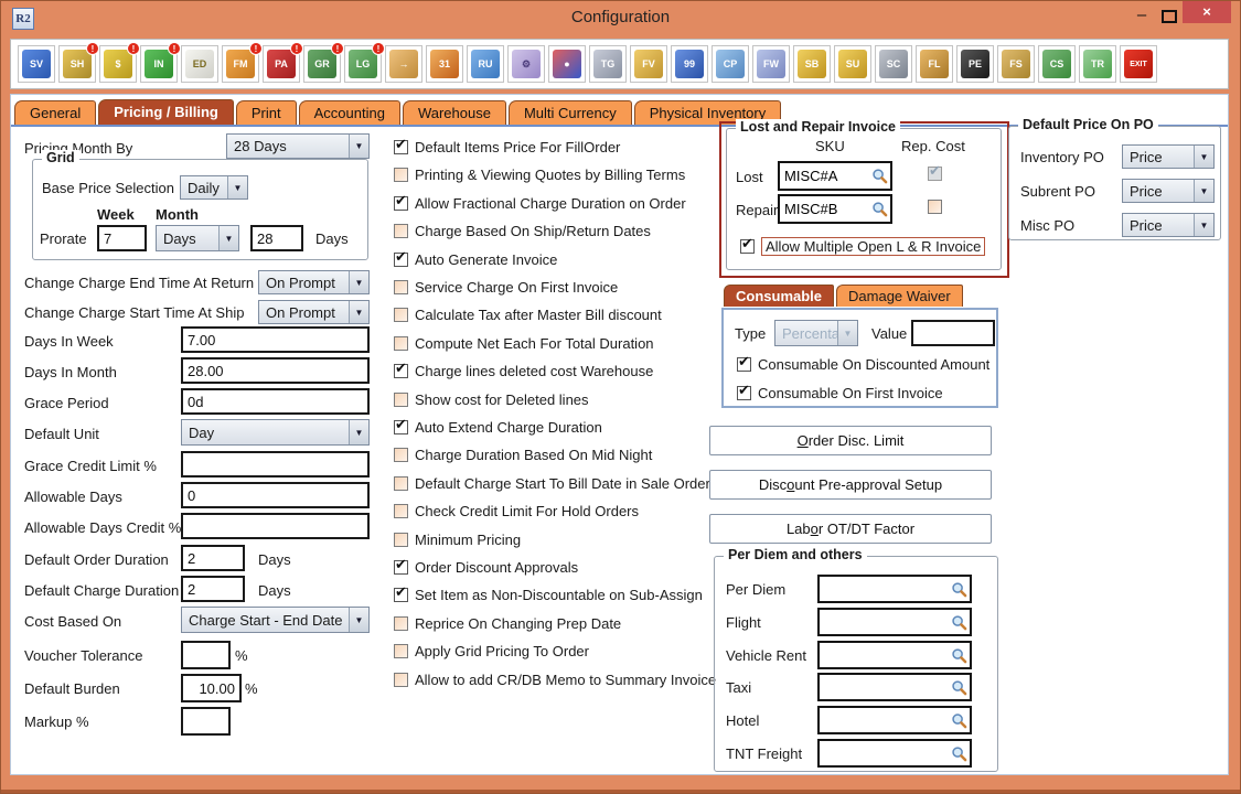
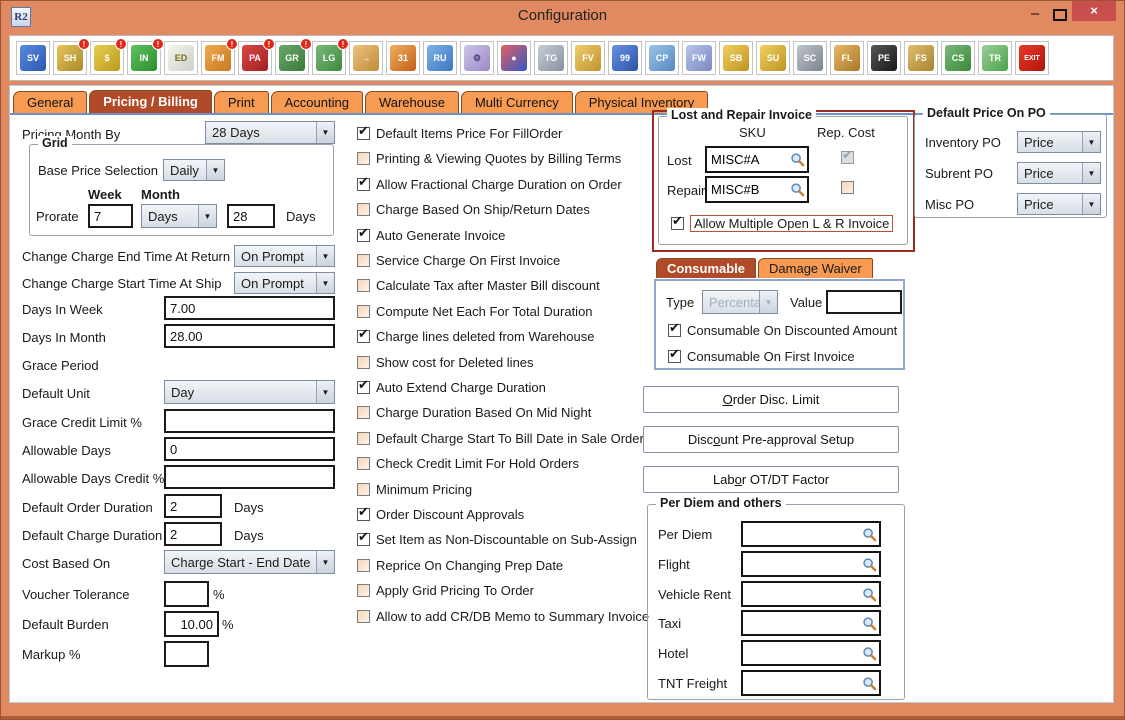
  R2
  Configuration
  –
  ×
  SV
  SH
  !
  $
  !
  IN
  !
  ED
  FM
  !
  PA
  !
  GR
  !
  LG
  !
  →
  31
  RU
  ⚙
  ●
  TG
  FV
  99
  CP
  FW
  SB
  SU
  SC
  FL
  PE
  FS
  CS
  TR
  General
  Pricing / Billing
  Print
  Accounting
  Warehouse
  Multi Currency
  Physical Inventory
  Pricing Month By
  28 Days
  ▼
  Grid
  Base Price Selection
  Daily
  ▼
  Week
  Month
  Prorate
  7
  Days
  ▼
  28
  Days
  Change Charge End Time At Return
  On Prompt
  ▼
  Change Charge Start Time At Ship
  On Prompt
  ▼
  Days In Week
  7.00
  Days In Month
  28.00
  Grace Period
- 0d
  Default Unit
  Day
  ▼
  Grace Credit Limit %
  Allowable Days
  0
  Allowable Days Credit %
  Default Order Duration
  2
  Days
  Default Charge Duration
  2
  Days
  Cost Based On
  Charge Start - End Date
  ▼
  Voucher Tolerance
  %
  Default Burden
  10.00
  %
  Markup %
  ✔
  Default Items Price For FillOrder
  Printing & Viewing Quotes by Billing Terms
  ✔
  Allow Fractional Charge Duration on Order
  Charge Based On Ship/Return Dates
  ✔
  Auto Generate Invoice
  Service Charge On First Invoice
  Calculate Tax after Master Bill discount
  Compute Net Each For Total Duration
  ✔
- Charge lines deleted cost Warehouse
+ Charge lines deleted from Warehouse
  Show cost for Deleted lines
  ✔
  Auto Extend Charge Duration
  Charge Duration Based On Mid Night
  Default Charge Start To Bill Date in Sale Order
  Check Credit Limit For Hold Orders
  Minimum Pricing
  ✔
  Order Discount Approvals
  ✔
  Set Item as Non-Discountable on Sub-Assign
  Reprice On Changing Prep Date
  Apply Grid Pricing To Order
  Allow to add CR/DB Memo to Summary Invoice
  Lost and Repair Invoice
  SKU
  Rep. Cost
  Lost
  MISC#A
  ✔
  Repair
  MISC#B
  ✔
  Allow Multiple Open L & R Invoice
  Consumable
  Damage Waiver
  Type
  Percenta
  ▼
  Value
  ✔
  Consumable On Discounted Amount
  ✔
  Consumable On First Invoice
  Order Disc. Limit
  Discount Pre-approval Setup
  Labor OT/DT Factor
  Per Diem and others
  Per Diem
  Flight
  Vehicle Rent
  Taxi
  Hotel
  TNT Freight
  Default Price On PO
  Inventory PO
  Price
  ▼
  Subrent PO
  Price
  ▼
  Misc PO
  Price
  ▼
